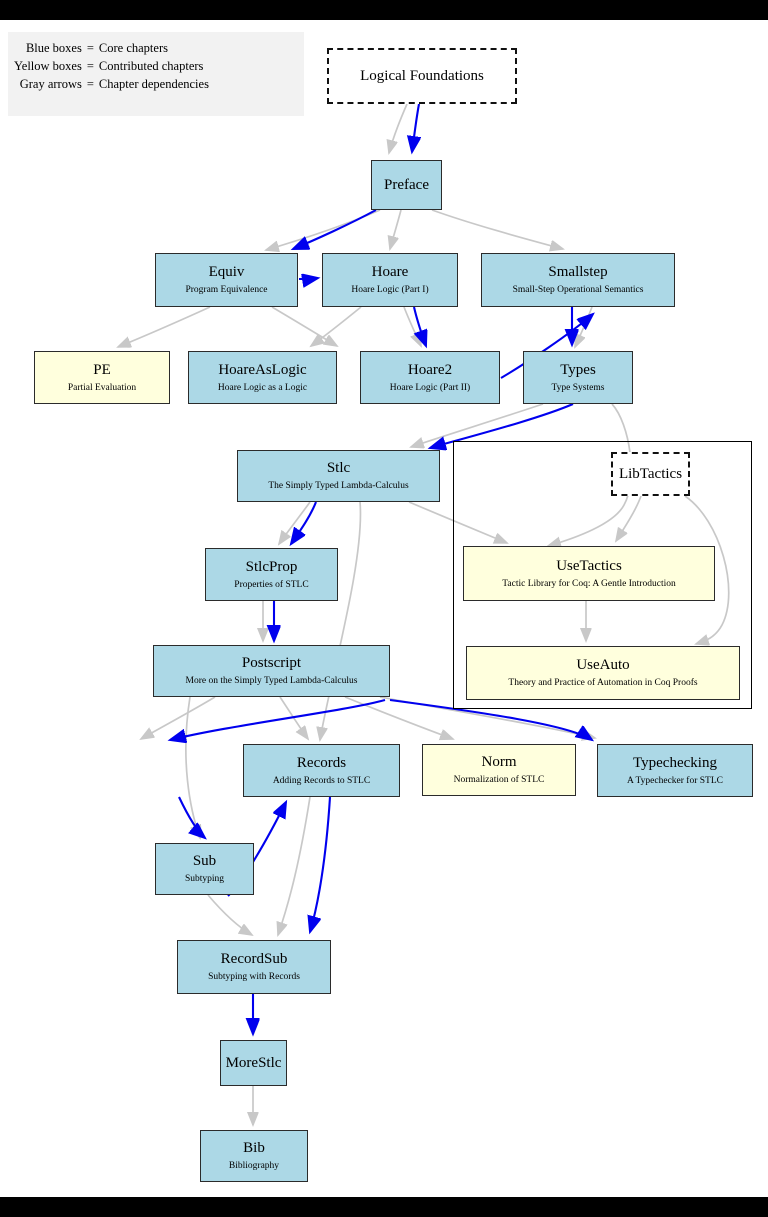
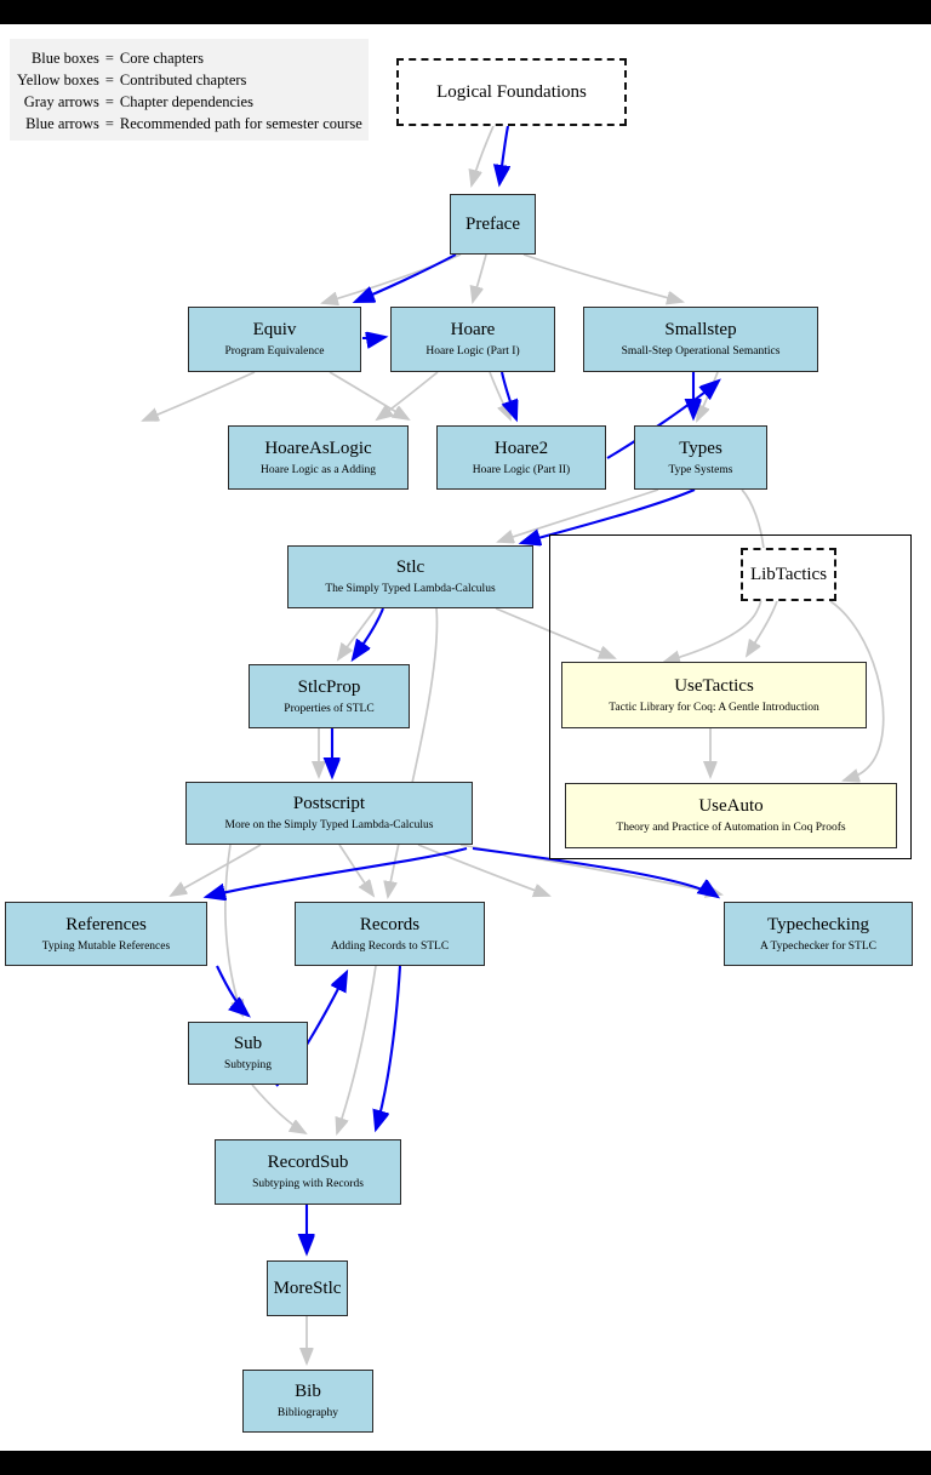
  Blue boxes	=	Core chapters
  Yellow boxes	=	Contributed chapters
  Gray arrows	=	Chapter dependencies
+ Blue arrows	=	Recommended path for semester course
  Logical Foundations
  Preface
  Equiv
  Program Equivalence
  Hoare
  Hoare Logic (Part I)
  Smallstep
  Small-Step Operational Semantics
- PE
- Partial Evaluation
  HoareAsLogic
- Hoare Logic as a Logic
+ Hoare Logic as a Adding
  Hoare2
  Hoare Logic (Part II)
  Types
  Type Systems
  Stlc
  The Simply Typed Lambda-Calculus
  LibTactics
  UseTactics
  Tactic Library for Coq: A Gentle Introduction
  UseAuto
  Theory and Practice of Automation in Coq Proofs
  StlcProp
  Properties of STLC
  Postscript
  More on the Simply Typed Lambda-Calculus
+ References
+ Typing Mutable References
  Records
  Adding Records to STLC
- Norm
- Normalization of STLC
  Typechecking
  A Typechecker for STLC
  Sub
  Subtyping
  RecordSub
  Subtyping with Records
  MoreStlc
  Bib
  Bibliography
